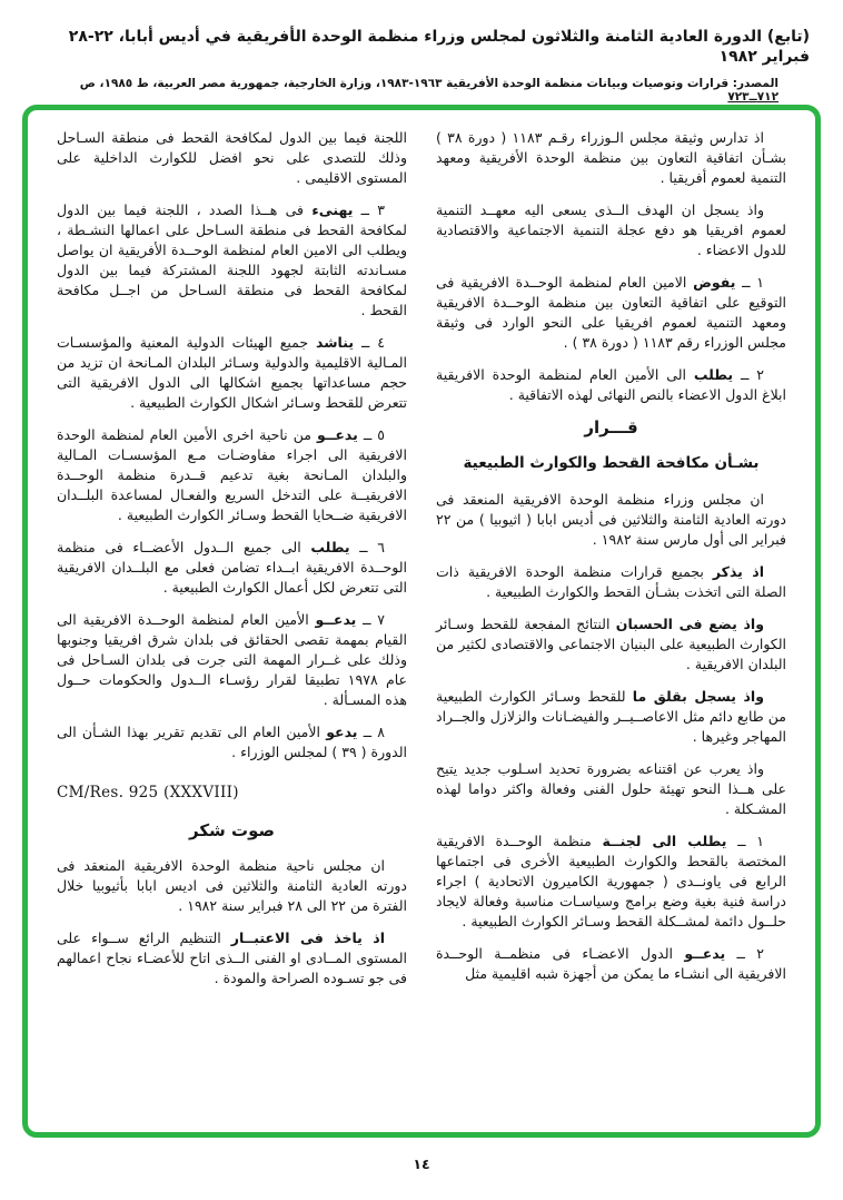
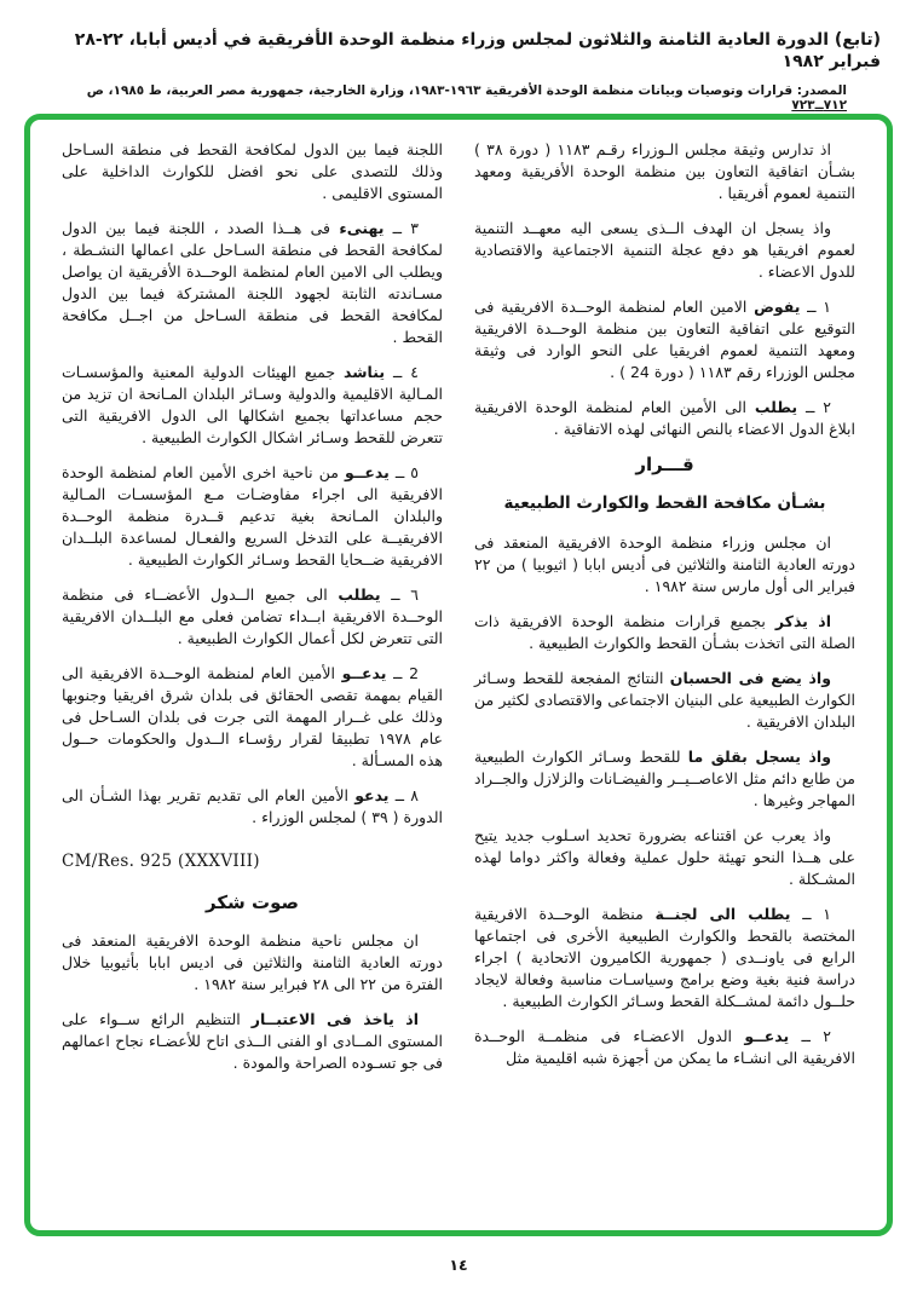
  (تابع) الدورة العادية الثامنة والثلاثون لمجلس وزراء منظمة الوحدة الأفريقية في أديس أبابا، ٢٢-٢٨ فبراير ١٩٨٢
  المصدر: قرارات وتوصيات وبيانات منظمة الوحدة الأفريقية ١٩٦٣-١٩٨٣، وزارة الخارجية، جمهورية مصر العربية، ط ١٩٨٥، ص ٧١٢ــ٧٢٣
  اذ تدارس وثيقة مجلس الـوزراء رقـم ١١٨٣ ( دورة ٣٨ ) بشـأن اتفاقية التعاون بين منظمة الوحدة الأفريقية ومعهد التنمية لعموم أفريقيا .
  واذ يسجل ان الهدف الــذى يسعى اليه معهــد التنمية لعموم افريقيا هو دفع عجلة التنمية الاجتماعية والاقتصادية للدول الاعضاء .
- ١ ــ يفوض الامين العام لمنظمة الوحــدة الافريقية فى التوقيع على اتفاقية التعاون بين منظمة الوحــدة الافريقية ومعهد التنمية لعموم افريقيا على النحو الوارد فى وثيقة مجلس الوزراء رقم ١١٨٣ ( دورة ٣٨ ) .
+ ١ ــ يفوض الامين العام لمنظمة الوحــدة الافريقية فى التوقيع على اتفاقية التعاون بين منظمة الوحــدة الافريقية ومعهد التنمية لعموم افريقيا على النحو الوارد فى وثيقة مجلس الوزراء رقم ١١٨٣ ( دورة 24 ) .
  ٢ ــ يطلب الى الأمين العام لمنظمة الوحدة الافريقية ابلاغ الدول الاعضاء بالنص النهائى لهذه الاتفاقية .
  قـــرار
  بشـأن مكافحة القحط والكوارث الطبيعية
  ان مجلس وزراء منظمة الوحدة الافريقية المنعقد فى دورته العادية الثامنة والثلاثين فى أديس ابابا ( اثيوبيا ) من ٢٢ فبراير الى أول مارس سنة ١٩٨٢ .
  اذ يذكر بجميع قرارات منظمة الوحدة الافريقية ذات الصلة التى اتخذت بشـأن القحط والكوارث الطبيعية .
  واذ يضع فى الحسبان النتائج المفجعة للقحط وسـائر الكوارث الطبيعية على البنيان الاجتماعى والاقتصادى لكثير من البلدان الافريقية .
  واذ يسجل بقلق ما للقحط وسـائر الكوارث الطبيعية من طابع دائم مثل الاعاصــيــر والفيضـانات والزلازل والجــراد المهاجر وغيرها .
- واذ يعرب عن اقتناعه بضرورة تحديد اسـلوب جديد يتيح على هــذا النحو تهيئة حلول الفنى وفعالة واكثر دواما لهذه المشـكلة .
+ واذ يعرب عن اقتناعه بضرورة تحديد اسـلوب جديد يتيح على هــذا النحو تهيئة حلول عملية وفعالة واكثر دواما لهذه المشـكلة .
  ١ ــ يطلب الى لجنــة منظمة الوحــدة الافريقية المختصة بالقحط والكوارث الطبيعية الأخرى فى اجتماعها الرابع فى ياونــدى ( جمهورية الكاميرون الاتحادية ) اجراء دراسة فنية بغية وضع برامج وسياسـات مناسبة وفعالة لايجاد حلــول دائمة لمشــكلة القحط وسـائر الكوارث الطبيعية .
  ٢ ــ يدعــو الدول الاعضـاء فى منظمــة الوحــدة الافريقية الى انشـاء ما يمكن من أجهزة شبه اقليمية مثل
  اللجنة فيما بين الدول لمكافحة القحط فى منطقة السـاحل وذلك للتصدى على نحو افضل للكوارث الداخلية على المستوى الاقليمى .
  ٣ ــ يهنىء فى هــذا الصدد ، اللجنة فيما بين الدول لمكافحة القحط فى منطقة السـاحل على اعمالها النشـطة ، ويطلب الى الامين العام لمنظمة الوحــدة الأفريقية ان يواصل مسـاندته الثابتة لجهود اللجنة المشتركة فيما بين الدول لمكافحة القحط فى منطقة السـاحل من اجــل مكافحة القحط .
  ٤ ــ يناشد جميع الهيئات الدولية المعنية والمؤسسـات المـالية الاقليمية والدولية وسـائر البلدان المـانحة ان تزيد من حجم مساعداتها بجميع اشكالها الى الدول الافريقية التى تتعرض للقحط وسـائر اشكال الكوارث الطبيعية .
  ٥ ــ يدعــو من ناحية اخرى الأمين العام لمنظمة الوحدة الافريقية الى اجراء مفاوضـات مـع المؤسسـات المـالية والبلدان المـانحة بغية تدعيم قــدرة منظمة الوحــدة الافريقيــة على التدخل السريع والفعـال لمساعدة البلــدان الافريقية ضــحايا القحط وسـائر الكوارث الطبيعية .
  ٦ ــ يطلب الى جميع الــدول الأعضــاء فى منظمة الوحــدة الافريقية ابــداء تضامن فعلى مع البلــدان الافريقية التى تتعرض لكل أعمال الكوارث الطبيعية .
- ٧ ــ يدعــو الأمين العام لمنظمة الوحــدة الافريقية الى القيام بمهمة تقصى الحقائق فى بلدان شرق افريقيا وجنوبها وذلك على غــرار المهمة التى جرت فى بلدان السـاحل فى عام ١٩٧٨ تطبيقا لقرار رؤسـاء الــدول والحكومات حــول هذه المسـألة .
+ 2 ــ يدعــو الأمين العام لمنظمة الوحــدة الافريقية الى القيام بمهمة تقصى الحقائق فى بلدان شرق افريقيا وجنوبها وذلك على غــرار المهمة التى جرت فى بلدان السـاحل فى عام ١٩٧٨ تطبيقا لقرار رؤسـاء الــدول والحكومات حــول هذه المسـألة .
  ٨ ــ يدعو الأمين العام الى تقديم تقرير بهذا الشـأن الى الدورة ( ٣٩ ) لمجلس الوزراء .
  CM/Res. 925 (XXXVIII)
  صوت شكر
  ان مجلس ناحية منظمة الوحدة الافريقية المنعقد فى دورته العادية الثامنة والثلاثين فى اديس ابابا بأثيوبيا خلال الفترة من ٢٢ الى ٢٨ فبراير سنة ١٩٨٢ .
  اذ ياخذ فى الاعتبــار التنظيم الرائع ســواء على المستوى المــادى او الفنى الــذى اتاح للأعضـاء نجاح اعمالهم فى جو تسـوده الصراحة والمودة .
  ١٤
